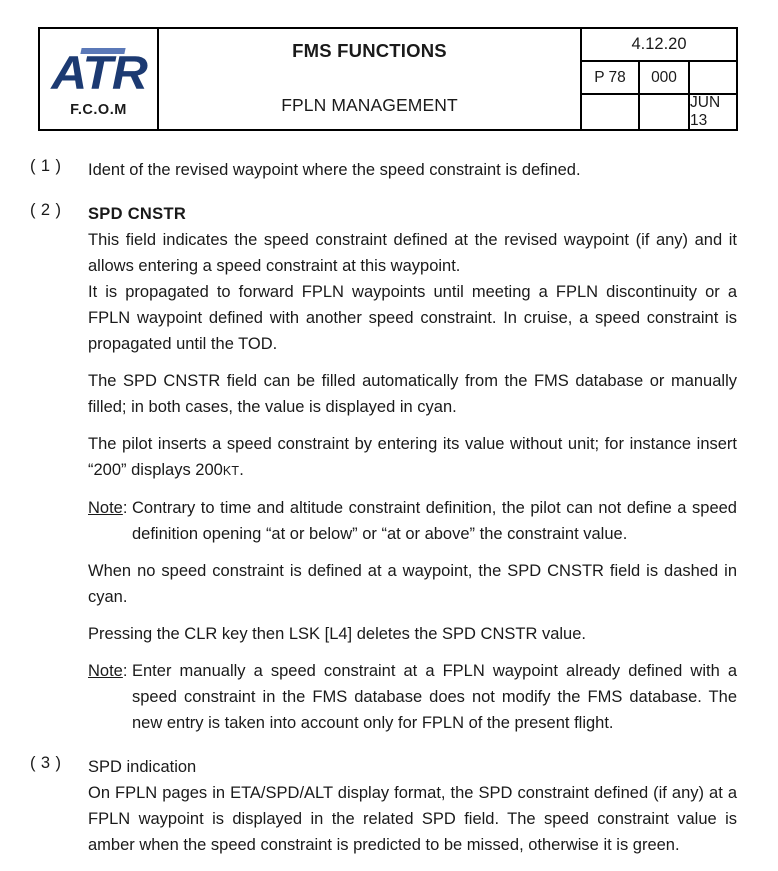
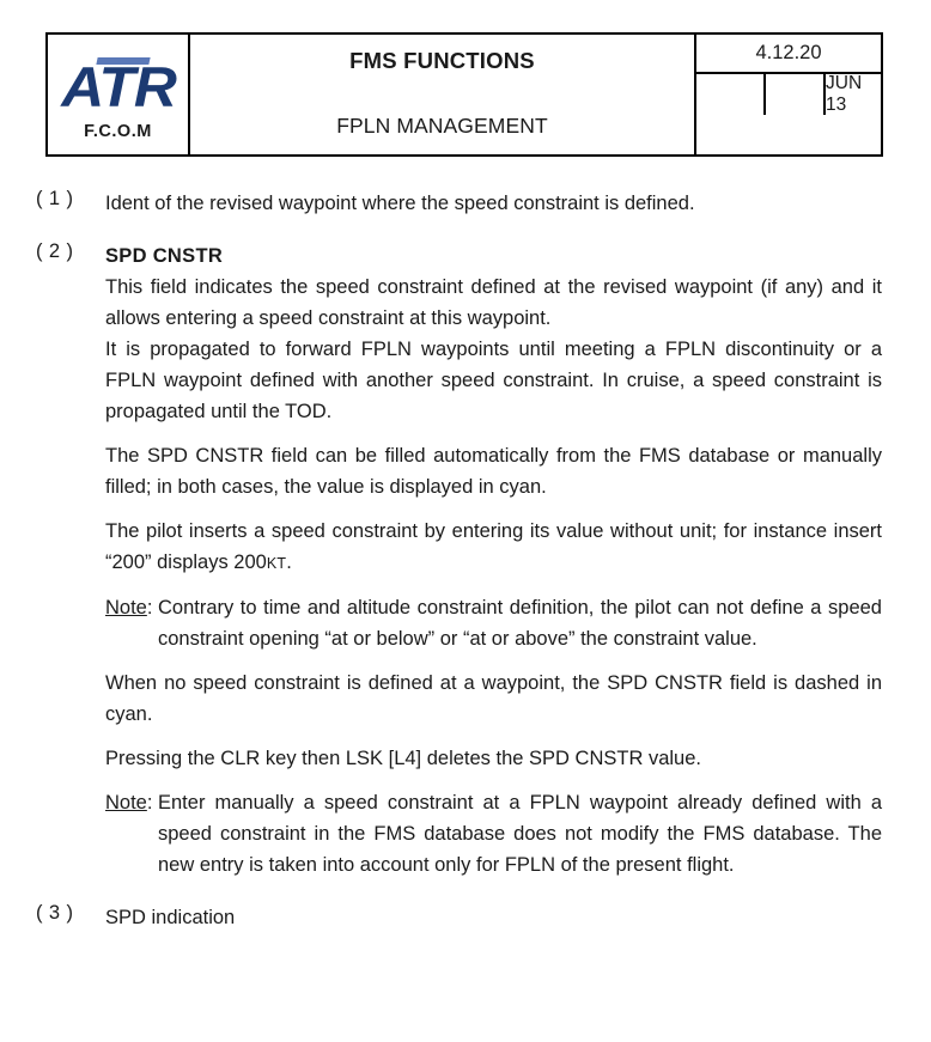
  ATR
  F.C.O.M
  FMS FUNCTIONS
  FPLN MANAGEMENT
  4.12.20
- P 78
- 000
  JUN 13
  ( 1 )
  Ident of the revised waypoint where the speed constraint is defined.
  ( 2 )
  SPD CNSTR
  This field indicates the speed constraint defined at the revised waypoint (if any) and it allows entering a speed constraint at this waypoint.
  It is propagated to forward FPLN waypoints until meeting a FPLN discontinuity or a FPLN waypoint defined with another speed constraint. In cruise, a speed constraint is propagated until the TOD.
  The SPD CNSTR field can be filled automatically from the FMS database or manually filled; in both cases, the value is displayed in cyan.
  The pilot inserts a speed constraint by entering its value without unit; for instance insert “200” displays 200KT.
  Note:
- Contrary to time and altitude constraint definition, the pilot can not define a speed definition opening “at or below” or “at or above” the constraint value.
+ Contrary to time and altitude constraint definition, the pilot can not define a speed constraint opening “at or below” or “at or above” the constraint value.
  When no speed constraint is defined at a waypoint, the SPD CNSTR field is dashed in cyan.
  Pressing the CLR key then LSK [L4] deletes the SPD CNSTR value.
  Note:
  Enter manually a speed constraint at a FPLN waypoint already defined with a speed constraint in the FMS database does not modify the FMS database. The new entry is taken into account only for FPLN of the present flight.
  ( 3 )
  SPD indication
- On FPLN pages in ETA/SPD/ALT display format, the SPD constraint defined (if any) at a FPLN waypoint is displayed in the related SPD field. The speed constraint value is amber when the speed constraint is predicted to be missed, otherwise it is green.
